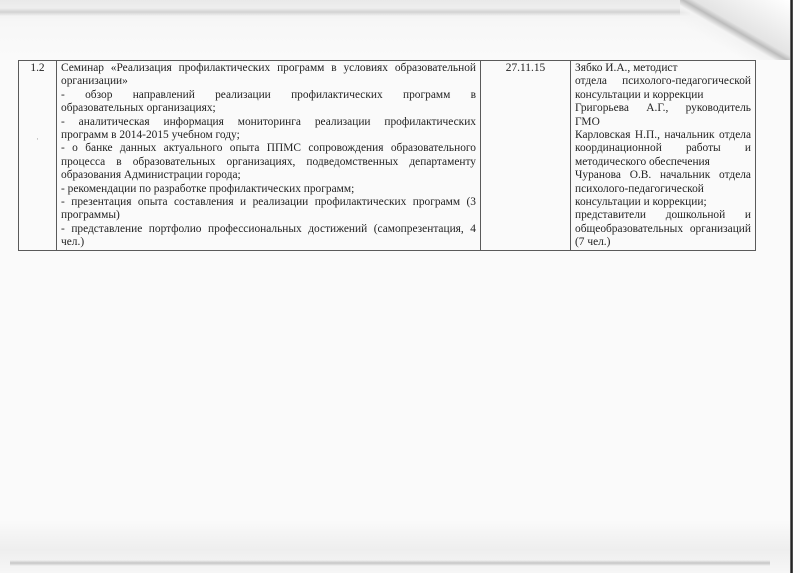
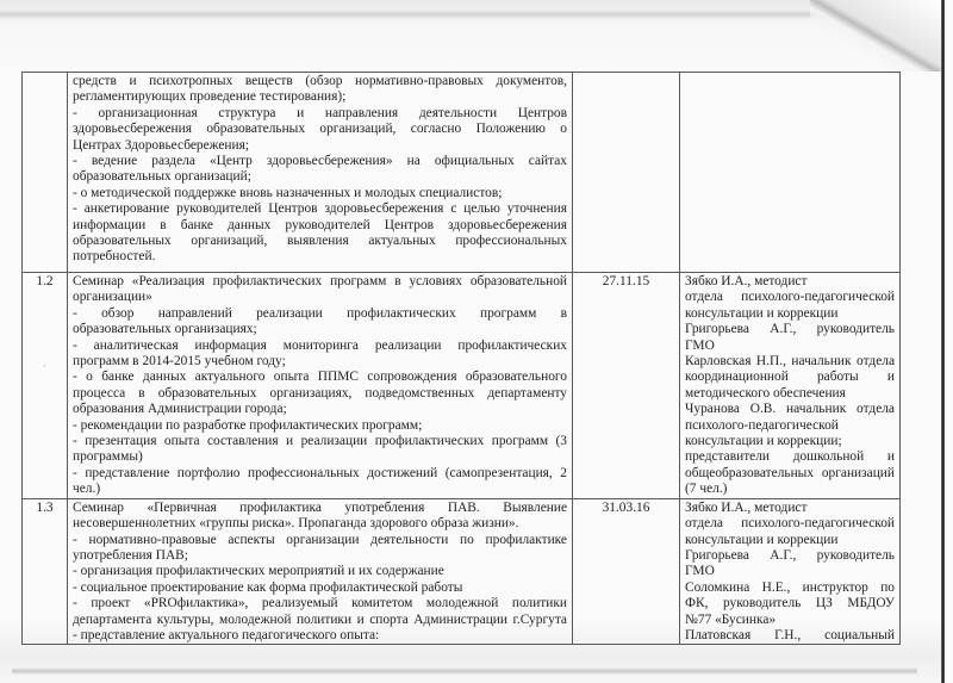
+ 	средств и психотропных веществ (обзор нормативно-правовых документов,регламентирующих проведение тестирования);- организационная структура и направления деятельности Центровздоровьесбережения образовательных организаций, согласно Положению оЦентрах Здоровьесбережения;- ведение раздела «Центр здоровьесбережения» на официальных сайтахобразовательных организаций;- о методической поддержке вновь назначенных и молодых специалистов;- анкетирование руководителей Центров здоровьесбережения с целью уточненияинформации в банке данных руководителей Центров здоровьесбереженияобразовательных организаций, выявления актуальных профессиональныхпотребностей.
- 1.2·	Семинар «Реализация профилактических программ в условиях образовательнойорганизации»- обзор направлений реализации профилактических программ вобразовательных организациях;- аналитическая информация мониторинга реализации профилактическихпрограмм в 2014-2015 учебном году;- о банке данных актуального опыта ППМС сопровождения образовательногопроцесса в образовательных организациях, подведомственных департаментуобразования Администрации города;- рекомендации по разработке профилактических программ;- презентация опыта составления и реализации профилактических программ (3программы)- представление портфолио профессиональных достижений (самопрезентация, 4чел.)	27.11.15	Зябко И.А., методистотдела психолого-педагогическойконсультации и коррекцииГригорьева А.Г., руководительГМОКарловская Н.П., начальник отделакоординационной работы иметодического обеспеченияЧуранова О.В. начальник отделапсихолого-педагогическойконсультации и коррекции;представители дошкольной иобщеобразовательных организаций(7 чел.)
+ 1.2·	Семинар «Реализация профилактических программ в условиях образовательнойорганизации»- обзор направлений реализации профилактических программ вобразовательных организациях;- аналитическая информация мониторинга реализации профилактическихпрограмм в 2014-2015 учебном году;- о банке данных актуального опыта ППМС сопровождения образовательногопроцесса в образовательных организациях, подведомственных департаментуобразования Администрации города;- рекомендации по разработке профилактических программ;- презентация опыта составления и реализации профилактических программ (3программы)- представление портфолио профессиональных достижений (самопрезентация, 2чел.)	27.11.15	Зябко И.А., методистотдела психолого-педагогическойконсультации и коррекцииГригорьева А.Г., руководительГМОКарловская Н.П., начальник отделакоординационной работы иметодического обеспеченияЧуранова О.В. начальник отделапсихолого-педагогическойконсультации и коррекции;представители дошкольной иобщеобразовательных организаций(7 чел.)
+ 1.3	Семинар «Первичная профилактика употребления ПАВ. Выявлениенесовершеннолетних «группы риска». Пропаганда здорового образа жизни».- нормативно-правовые аспекты организации деятельности по профилактикеупотребления ПАВ;- организация профилактических мероприятий и их содержание- социальное проектирование как форма профилактической работы- проект «PROфилактика», реализуемый комитетом молодежной политикидепартамента культуры, молодежной политики и спорта Администрации г.Сургута- представление актуального педагогического опыта:	31.03.16	Зябко И.А., методистотдела психолого-педагогическойконсультации и коррекцииГригорьева А.Г., руководительГМОСоломкина Н.Е., инструктор поФК, руководитель ЦЗ МБДОУ№77 «Бусинка»Платовская Г.Н., социальный
